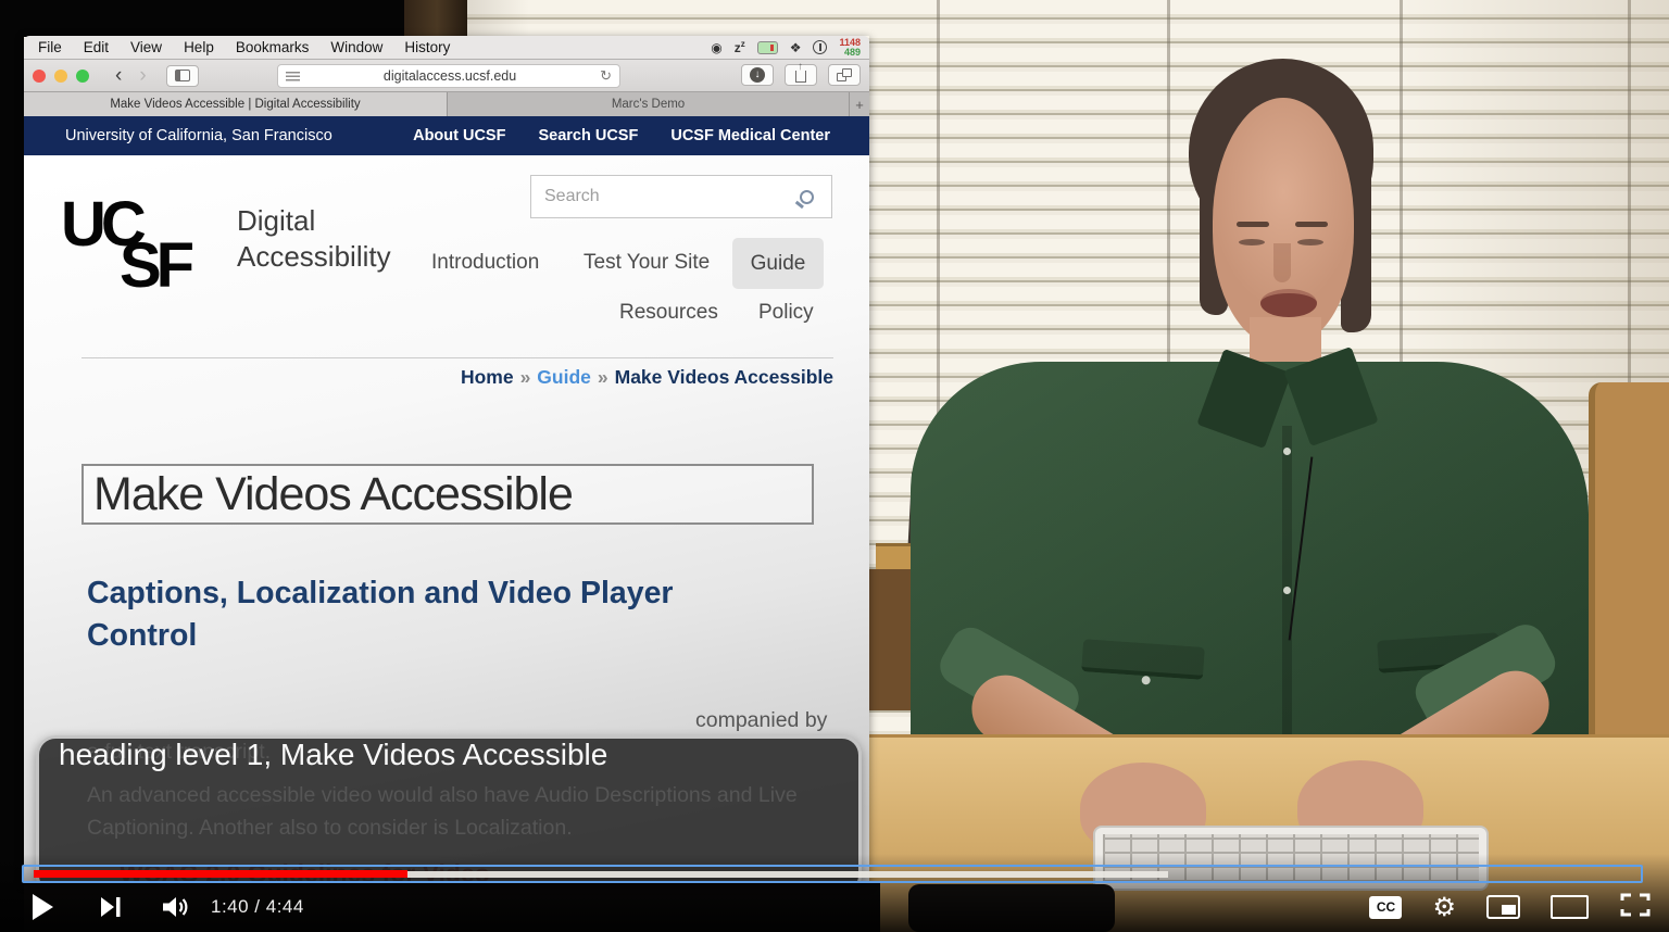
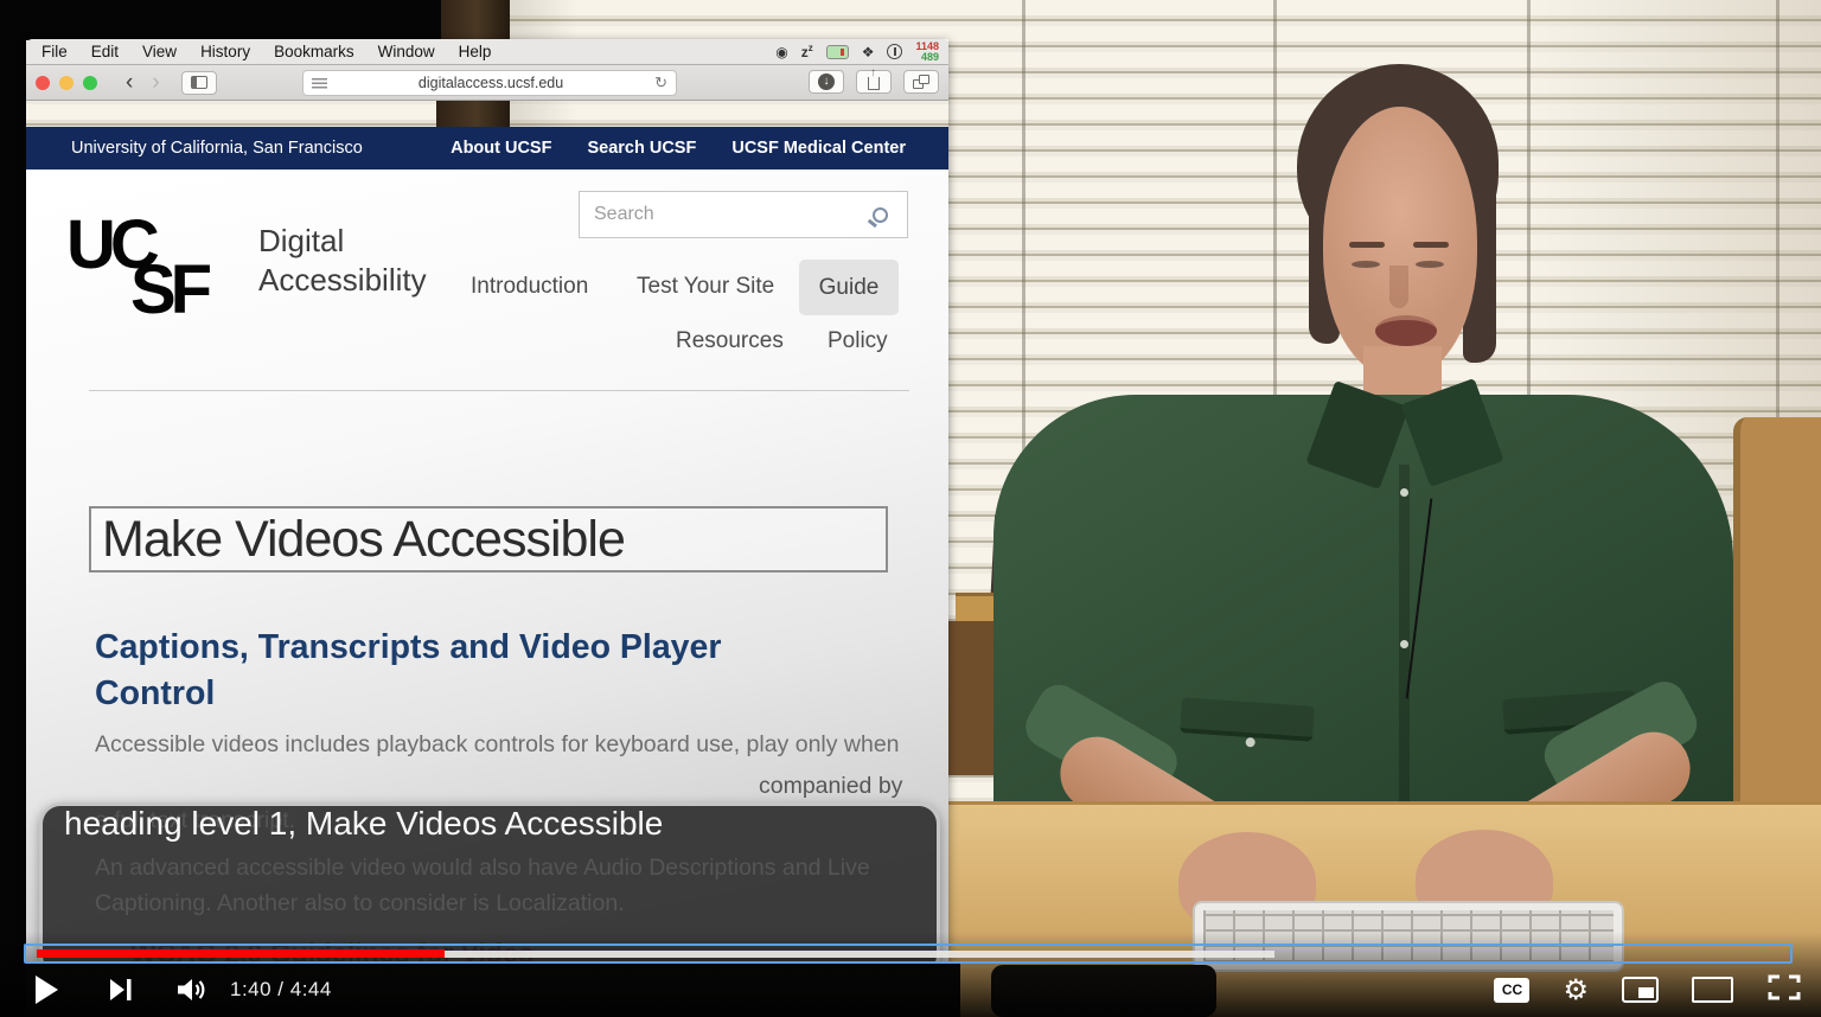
  File
  Edit
  View
- Help
+ History
  Bookmarks
  Window
- History
+ Help
  ◉
  zz
  ❖
  1148
  489
  ‹
  ›
  digitalaccess.ucsf.edu
  ↻
  ↓
- Make Videos Accessible | Digital Accessibility
- Marc's Demo
- +
  University of California, San Francisco
  About UCSF
  Search UCSF
  UCSF Medical Center
  UC
  SF
  Digital
  Accessibility
  Search
  Introduction
  Test Your Site
  Guide
  Resources
  Policy
- Home » Guide » Make Videos Accessible
  Make Videos Accessible
- Captions, Localization and Video Player
+ Captions, Transcripts and Video Player
  Control
+ Accessible videos includes playback controls for keyboard use, play only when
  companied by
  a full text transcript.
  An advanced accessible video would also have Audio Descriptions and Live
  Captioning. Another also to consider is Localization.
  heading level 1, Make Videos Accessible
  1:40 / 4:44
  CC
  ⚙
